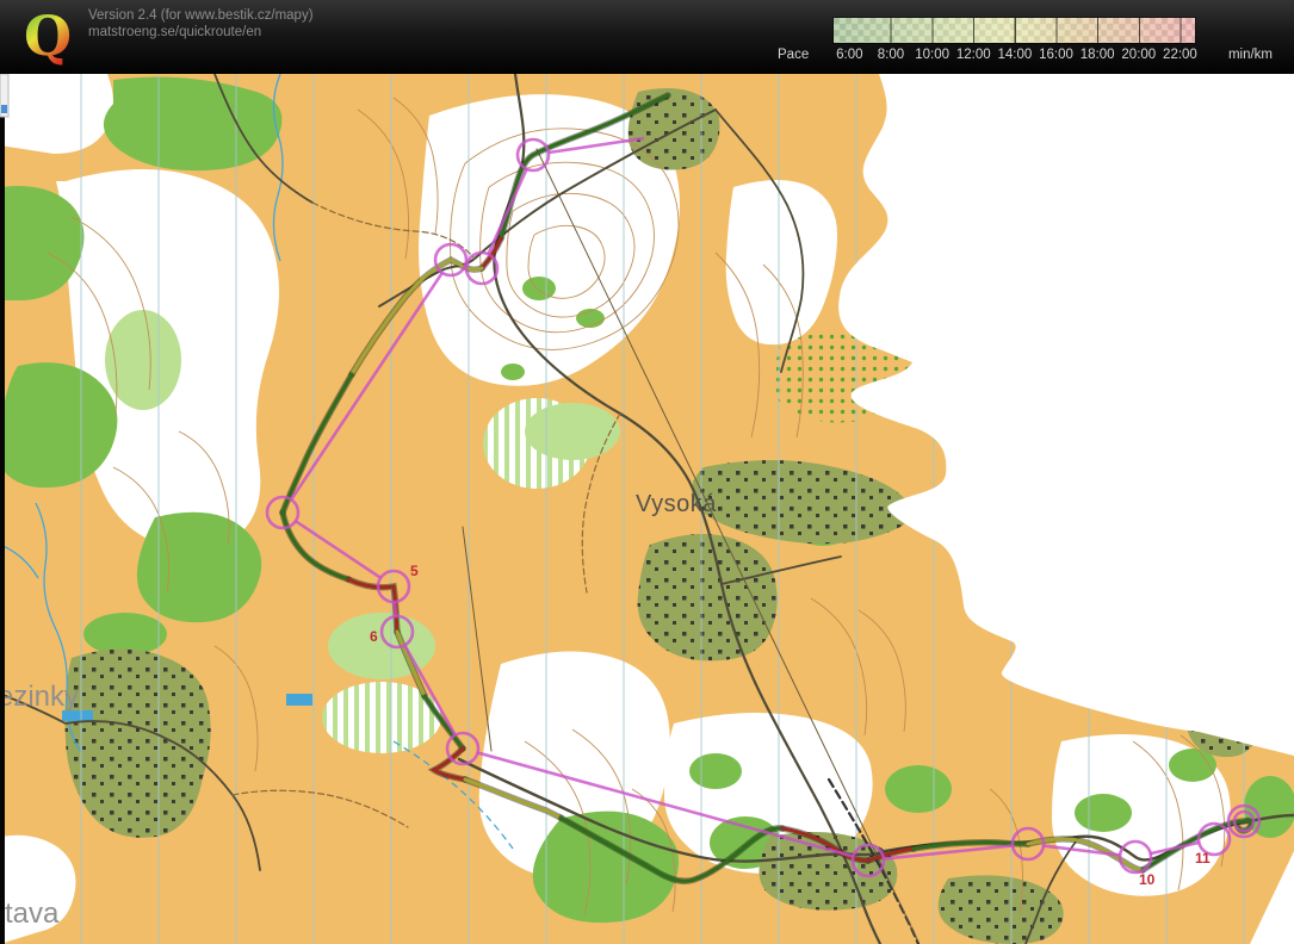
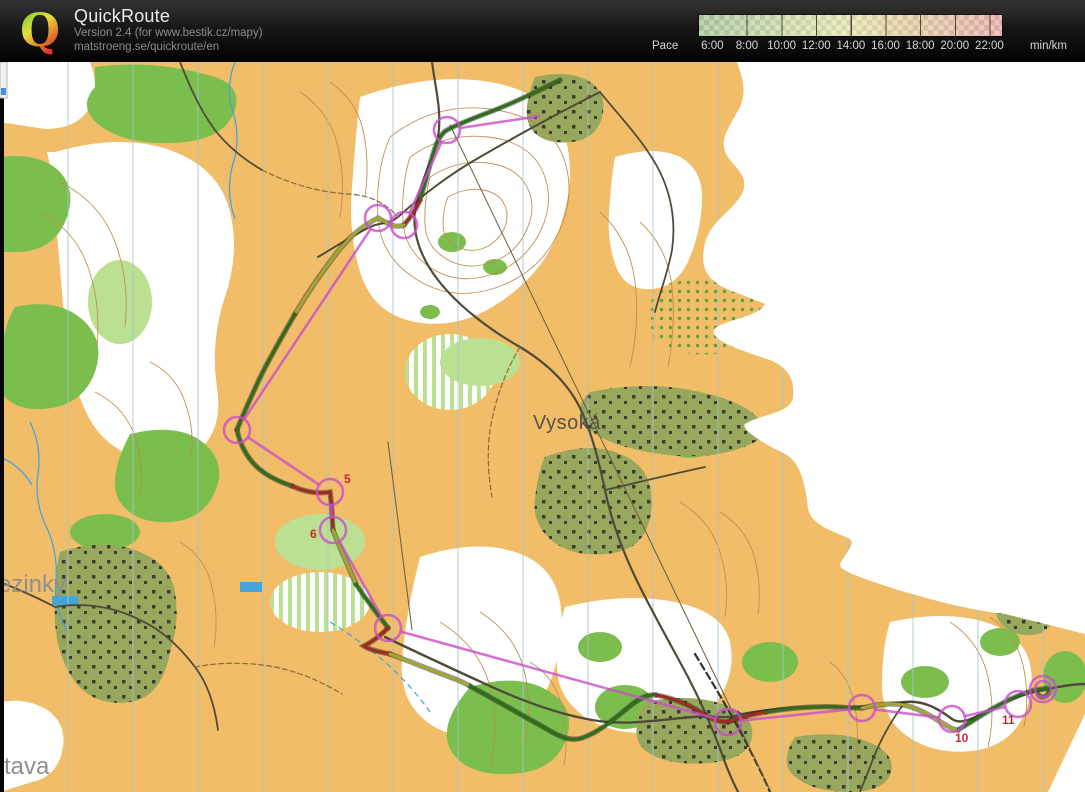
  Q
+ QuickRoute
  Version 2.4 (for www.bestik.cz/mapy)
  matstroeng.se/quickroute/en
  Pace
  6:00
  8:00
  10:00
  12:00
  14:00
  16:00
  18:00
  20:00
  22:00
  min/km
  5
  6
  10
  11
  Vysoká
  ezinky
  tava
